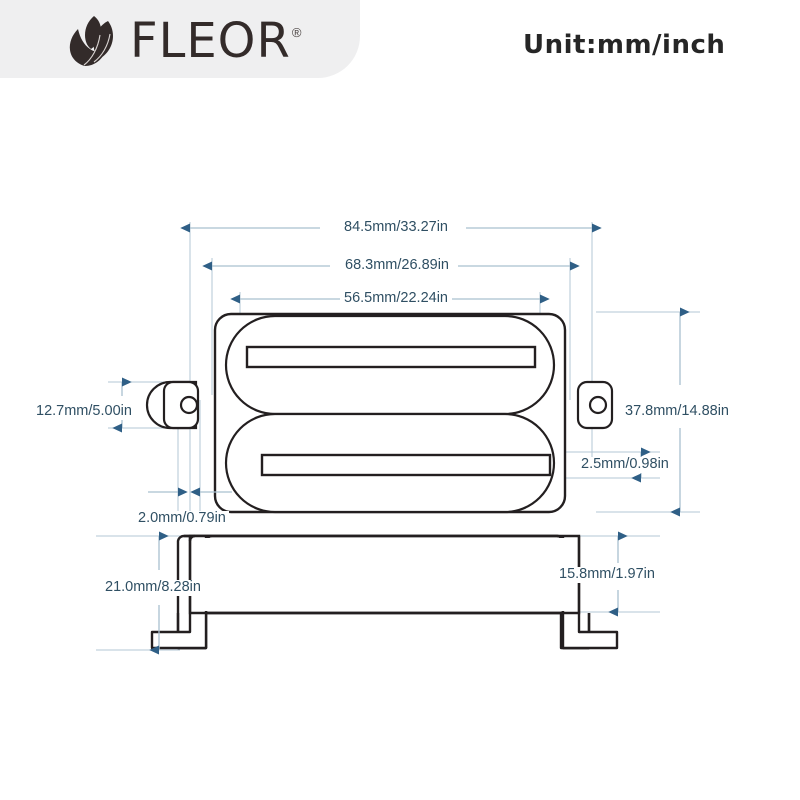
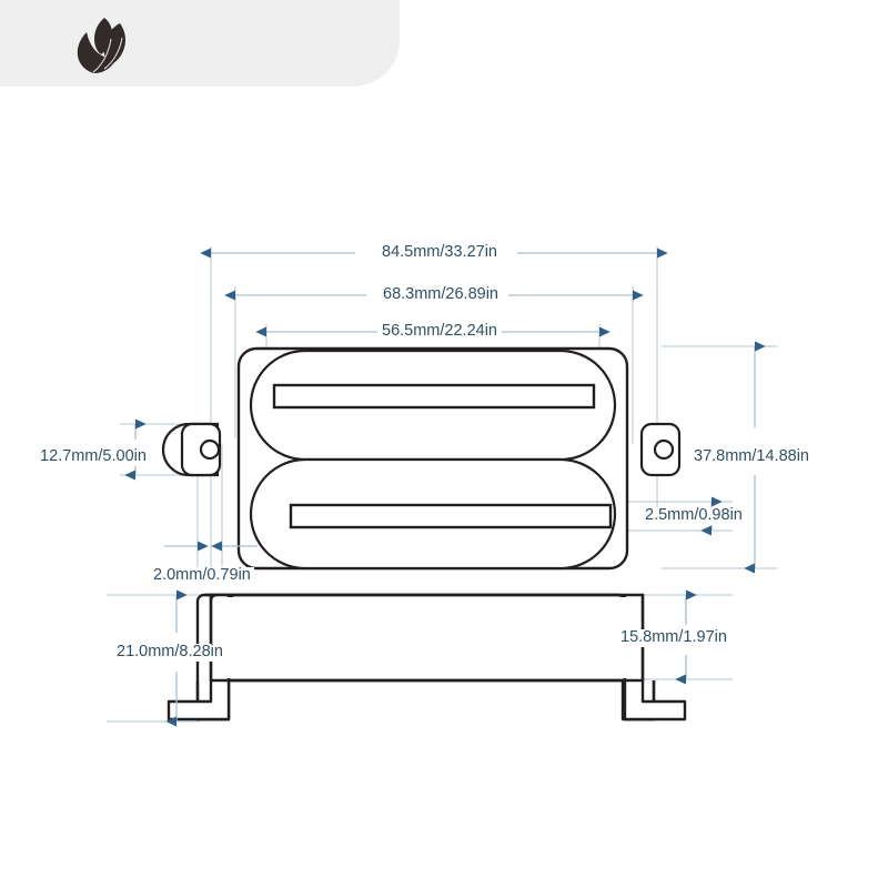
- FLEOR
- ®
- Unit:mm/inch
  84.5mm/33.27in
  68.3mm/26.89in
  56.5mm/22.24in
  12.7mm/5.00in
  2.0mm/0.79in
  37.8mm/14.88in
  2.5mm/0.98in
  21.0mm/8.28in
  15.8mm/1.97in
